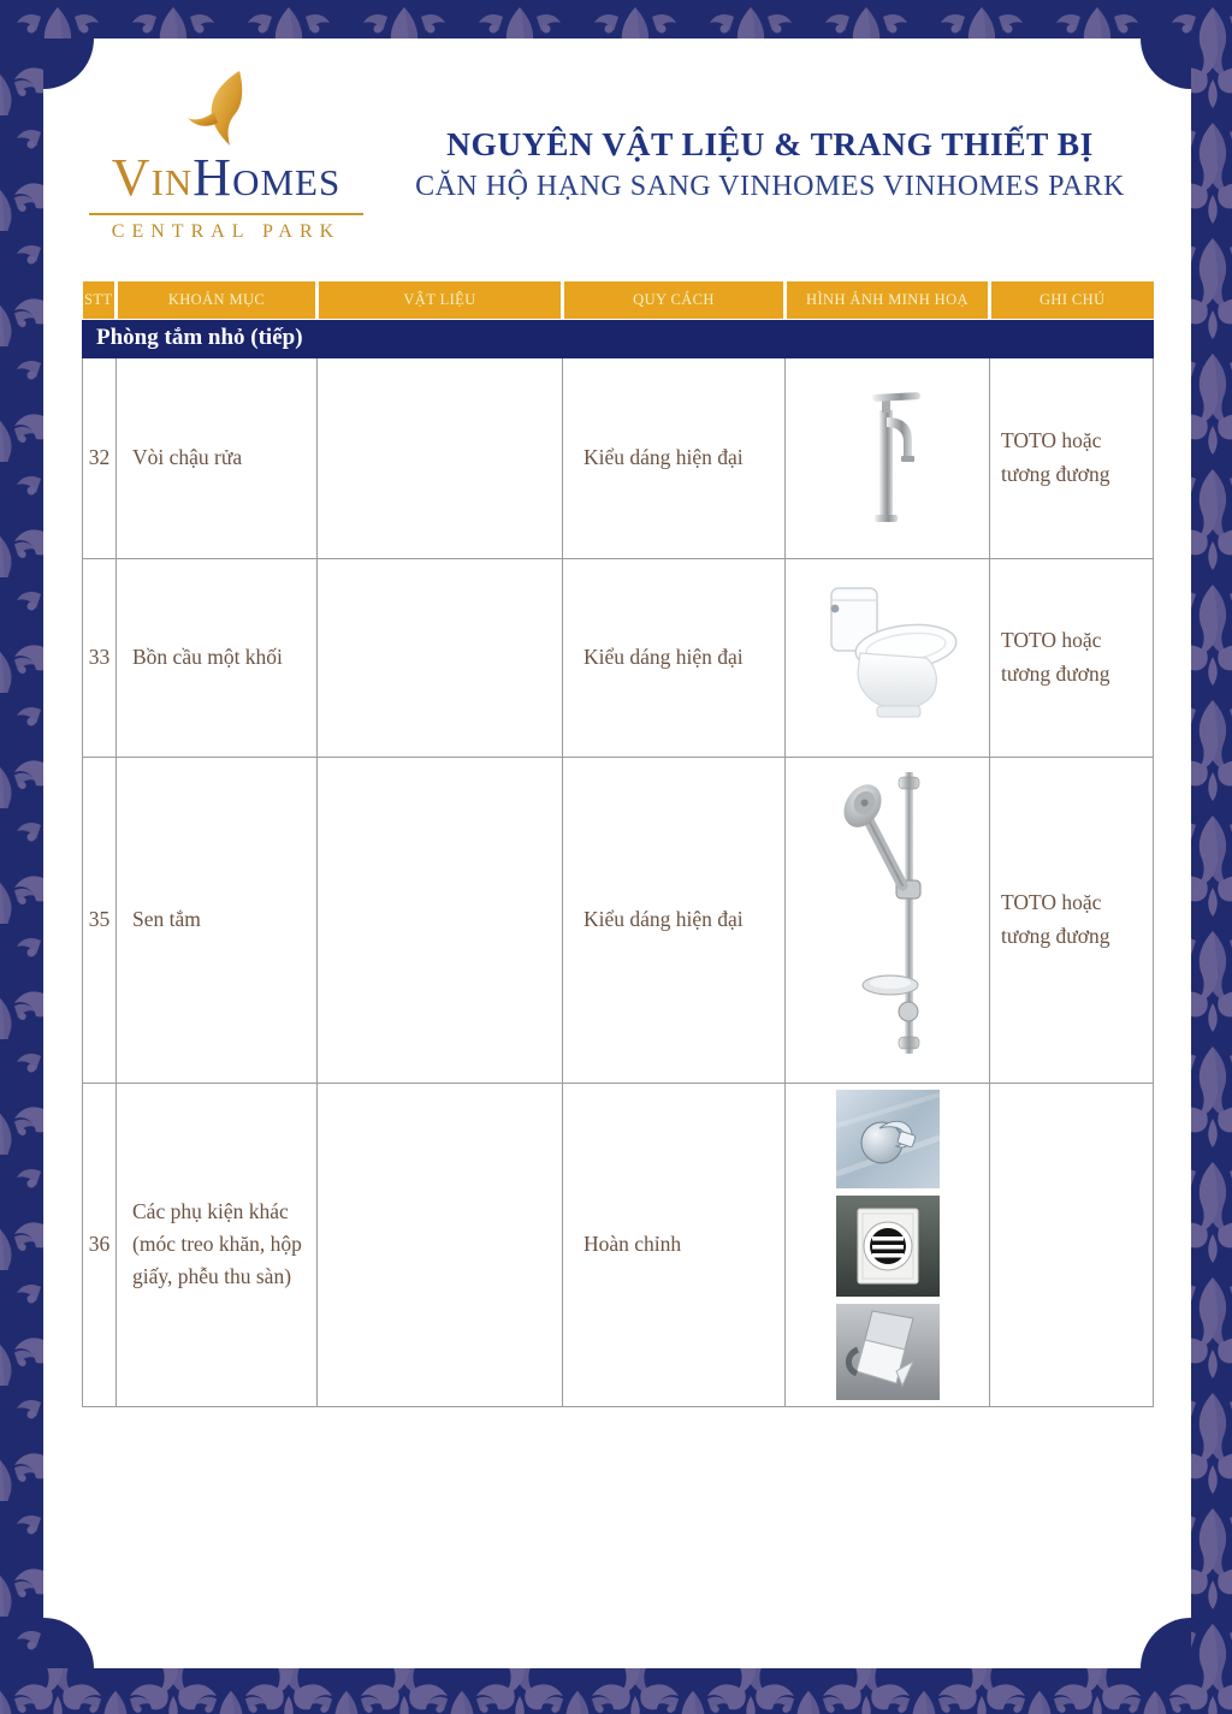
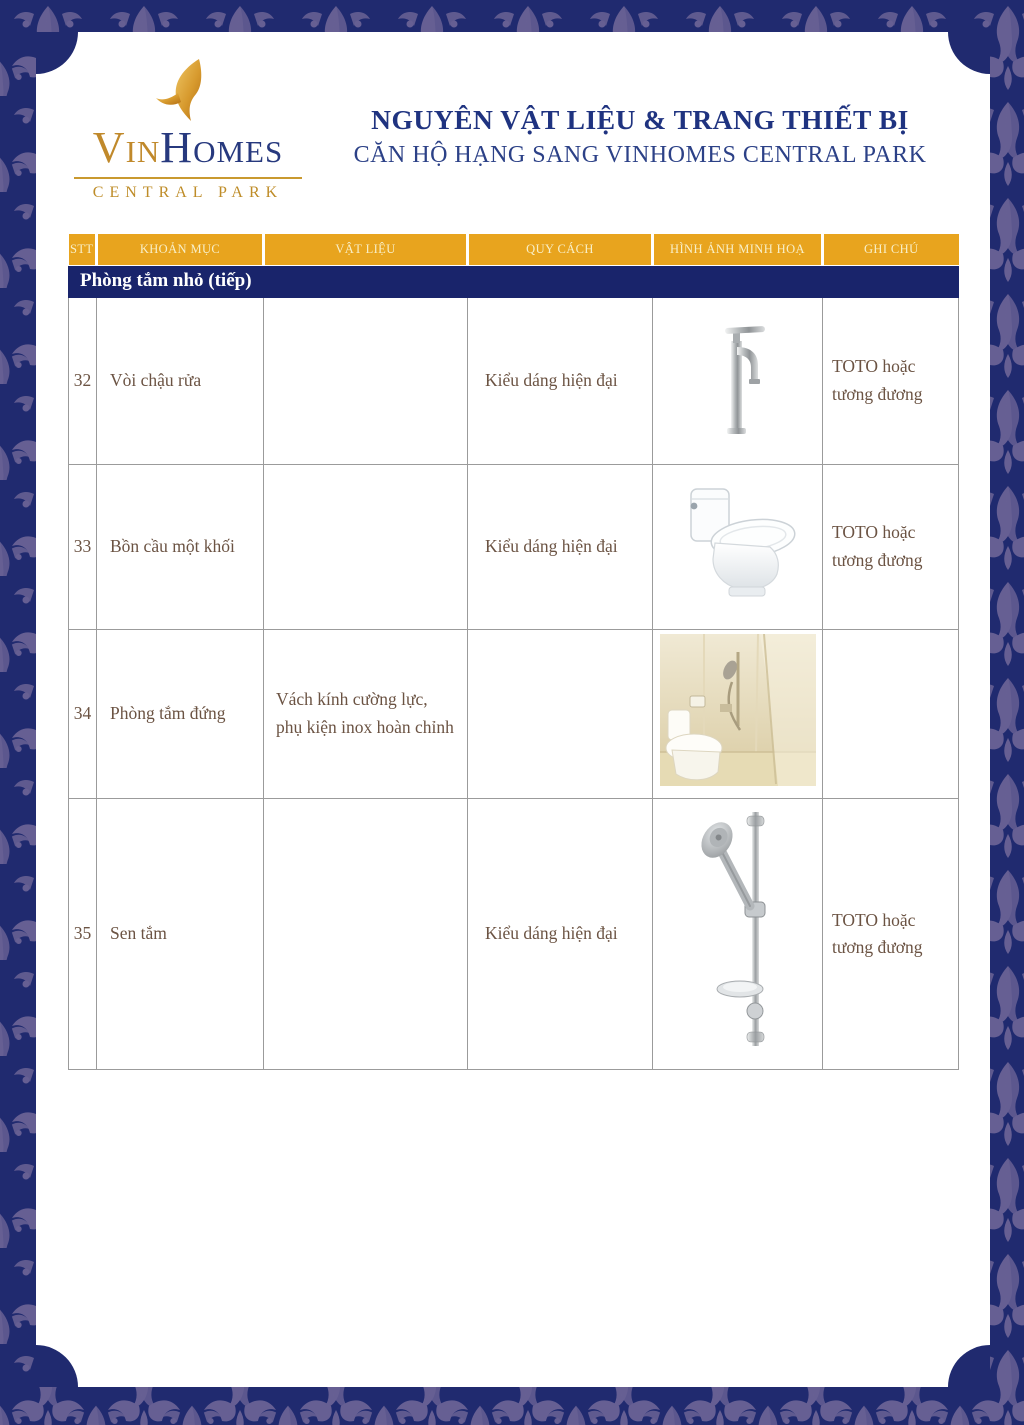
  VinHomes
  CENTRAL PARK
  NGUYÊN VẬT LIỆU & TRANG THIẾT BỊ
- CĂN HỘ HẠNG SANG VINHOMES VINHOMES PARK
+ CĂN HỘ HẠNG SANG VINHOMES CENTRAL PARK
  STT	KHOẢN MỤC	VẬT LIỆU	QUY CÁCH	HÌNH ẢNH MINH HOẠ	GHI CHÚ
  Phòng tắm nhỏ (tiếp)
  32	Vòi chậu rửa		Kiểu dáng hiện đại		TOTO hoặc tương đương
  33	Bồn cầu một khối		Kiểu dáng hiện đại		TOTO hoặc tương đương
+ 34	Phòng tắm đứng	Vách kính cường lực, phụ kiện inox hoàn chỉnh
  35	Sen tắm		Kiểu dáng hiện đại		TOTO hoặc tương đương
- 36	Các phụ kiện khác (móc treo khăn, hộp giấy, phễu thu sàn)		Hoàn chỉnh
